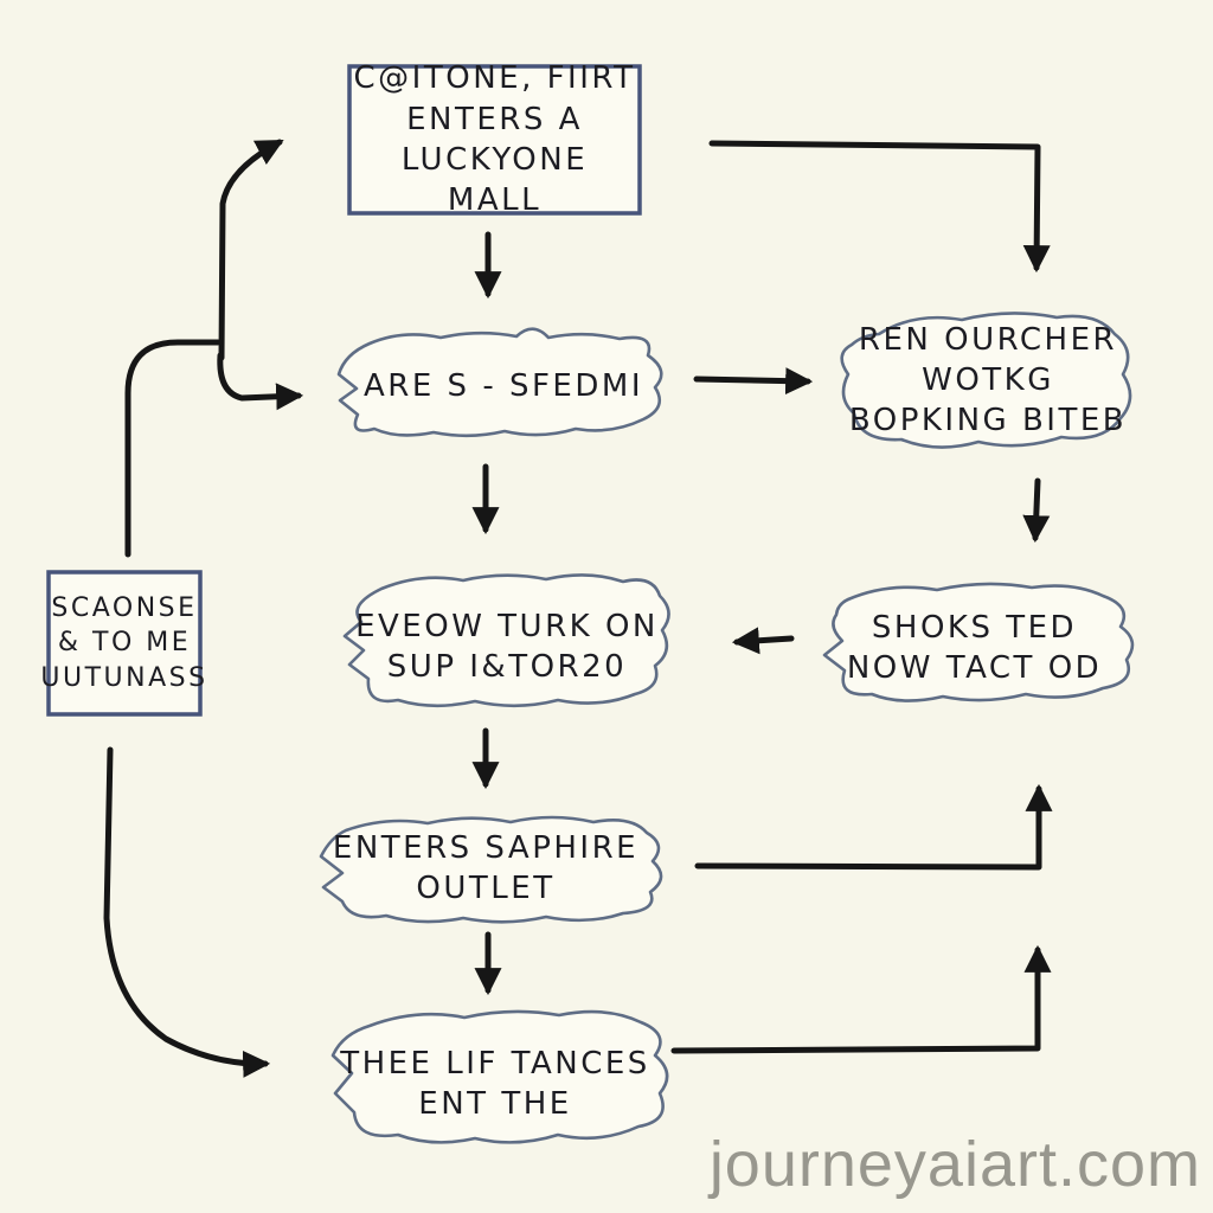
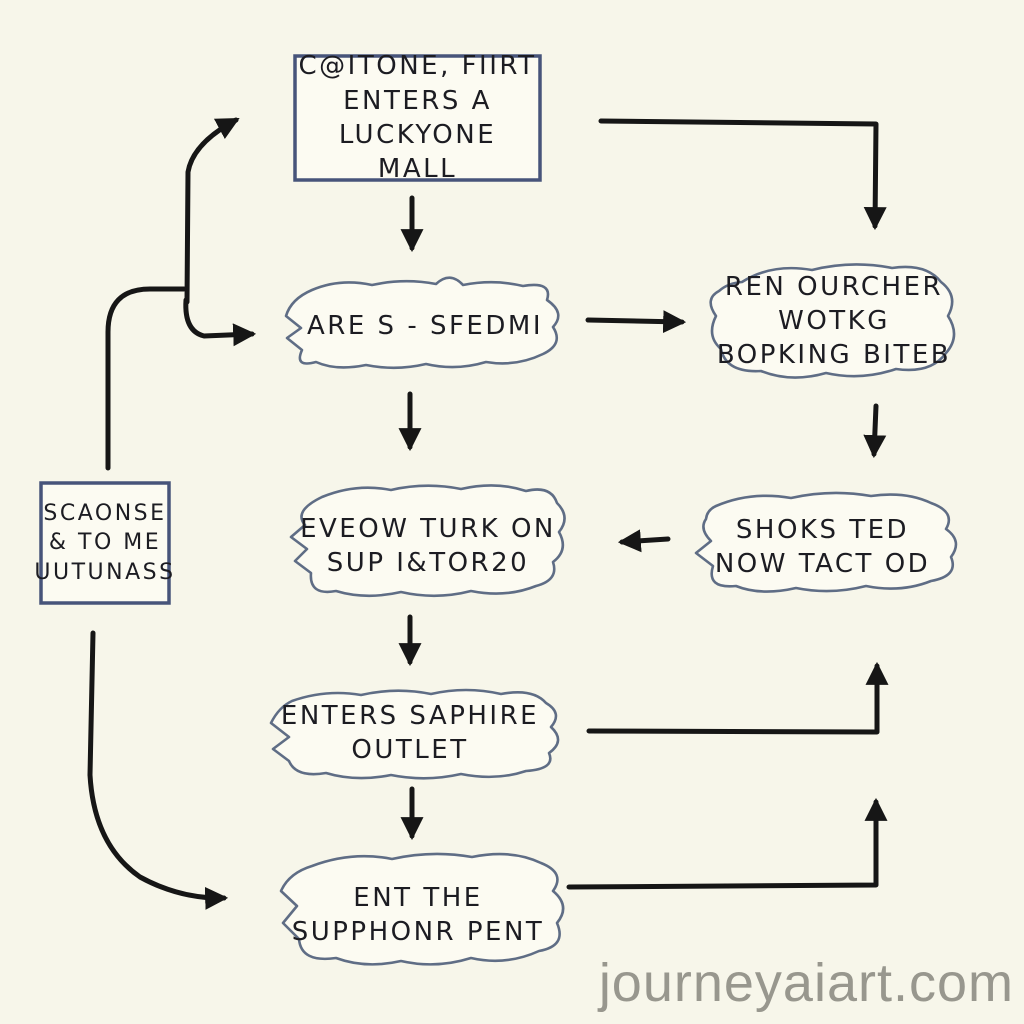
  C@ITONE, FIIRT
  ENTERS A
  LUCKYONE MALL
  ARE S - SFEDMI
  REN OURCHER
  WOTKG
  BOPKING BITEB
  SCAONSE
  & TO ME
  UUTUNASS
  EVEOW TURK ON
  SUP I&TOR20
  SHOKS TED
  NOW TACT OD
  ENTERS SAPHIRE
  OUTLET
- THEE LIF TANCES
  ENT THE
+ SUPPHONR PENT
  journeyaiart.com
